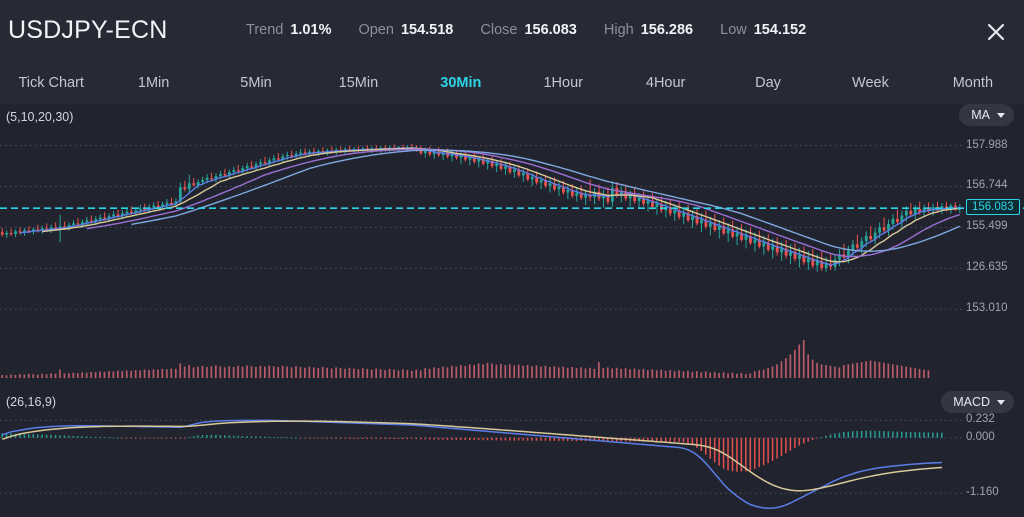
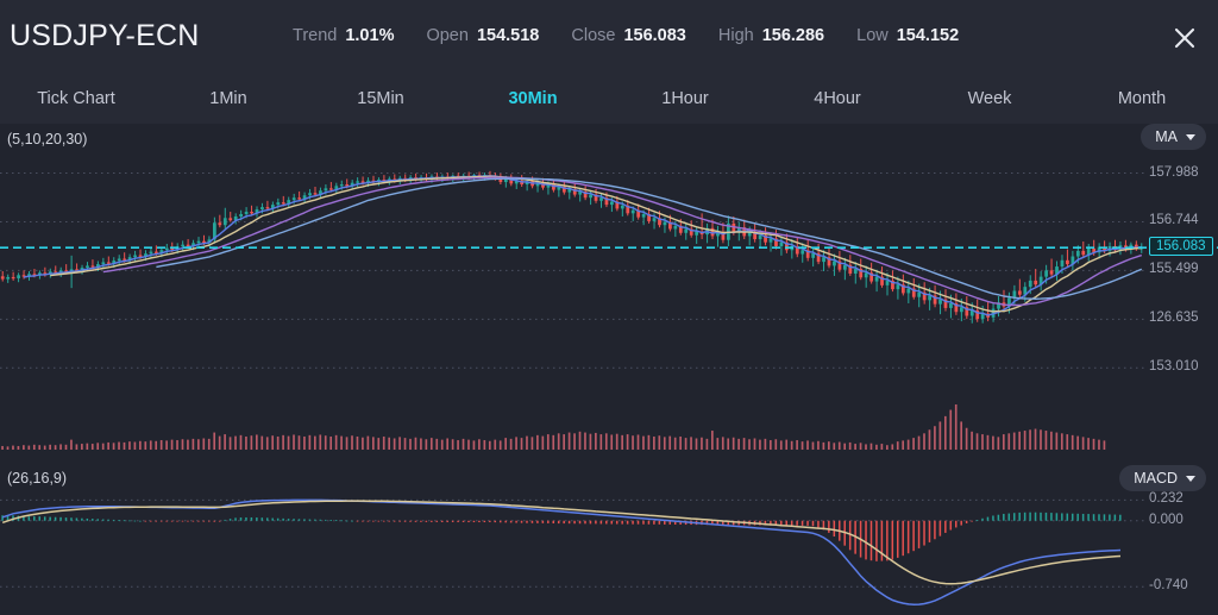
  USDJPY-ECN
  Trend
  1.01%
  Open
  154.518
  Close
  156.083
  High
  156.286
  Low
  154.152
  Tick Chart
  1Min
- 5Min
  15Min
  30Min
  1Hour
  4Hour
- Day
  Week
  Month
  (5,10,20,30)
  MA
  157.988
  156.744
  155.499
  126.635
  153.010
  156.083
  (26,16,9)
  MACD
  0.232
  0.000
- -1.160
+ -0.740
